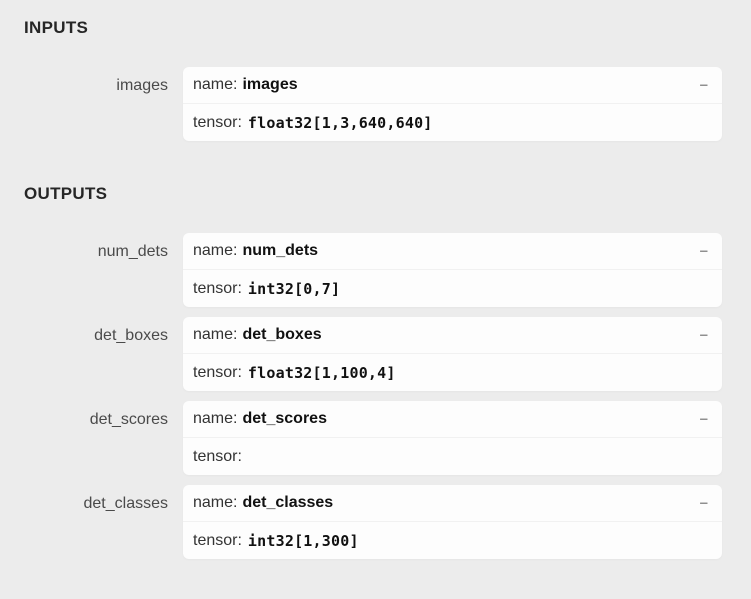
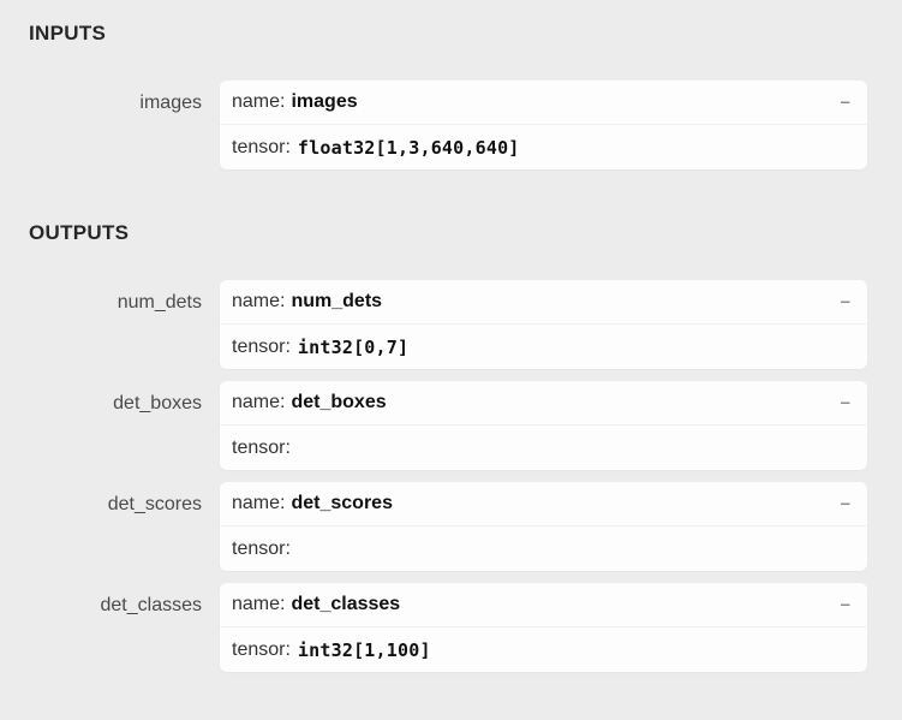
  INPUTS
  images
  name:
  images
  –
  tensor:
  float32[1,3,640,640]
  OUTPUTS
  num_dets
  name:
  num_dets
  –
  tensor:
  int32[0,7]
  det_boxes
  name:
  det_boxes
  –
  tensor:
- float32[1,100,4]
  det_scores
  name:
  det_scores
  –
  tensor:
  det_classes
  name:
  det_classes
  –
  tensor:
- int32[1,300]
+ int32[1,100]
